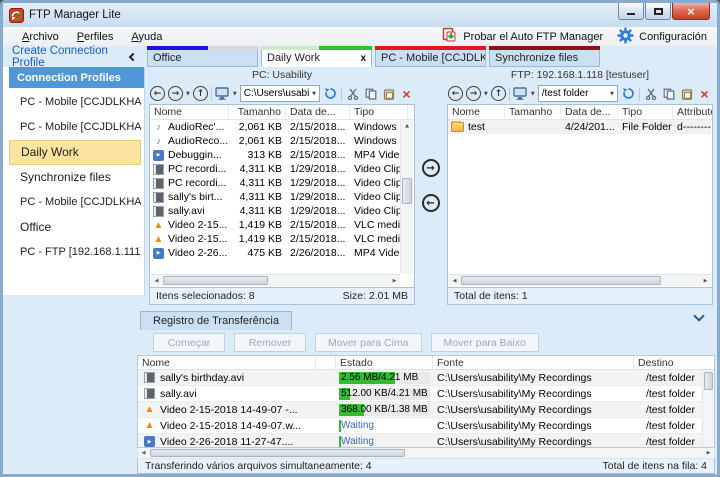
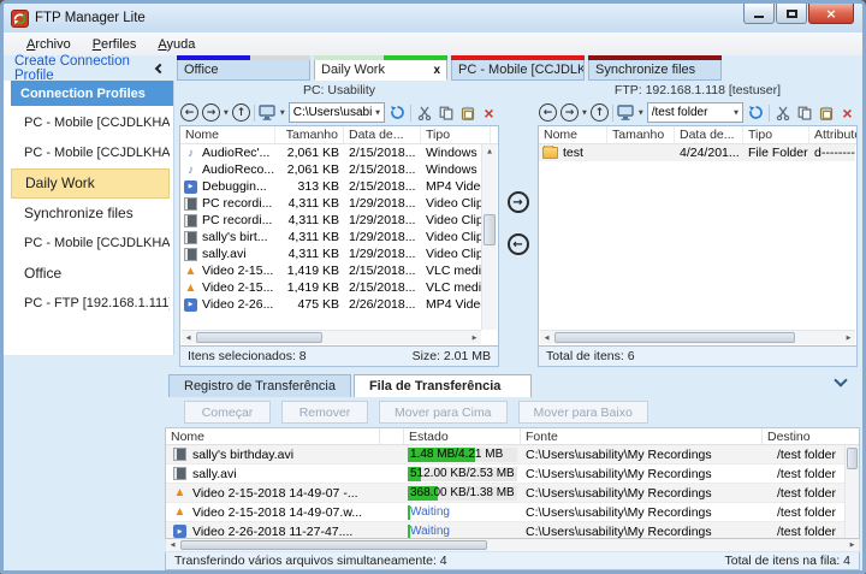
  FTP Manager Lite
  ×
  Archivo
  Perfiles
  Ayuda
- Probar el Auto FTP Manager
- Configuración
  Create Connection Profile
  Connection Profiles
  PC - Mobile [CCJDLKHA
  PC - Mobile [CCJDLKHA
  Daily Work
  Synchronize files
  PC - Mobile [CCJDLKHA
  Office
  PC - FTP [192.168.1.111
  Office
  Daily Work
  x
  PC - Mobile [CCJDLK
  Synchronize files
  PC: Usability
  ←
  →
  ↑
  ×
  Nome
  Tamanho
  Data de...
  Tipo
  AudioRec'...
  2,061 KB
  2/15/2018...
  AudioReco...
  2,061 KB
  2/15/2018...
  Debuggin...
  313 KB
  2/15/2018...
  MP4 Vide
  PC recordi...
  4,311 KB
  1/29/2018...
  Video Clip
  PC recordi...
  4,311 KB
  1/29/2018...
  Video Clip
  sally's birt...
  4,311 KB
  1/29/2018...
  Video Clip
  sally.avi
  4,311 KB
  1/29/2018...
  Video Clip
  Video 2-15...
  1,419 KB
  2/15/2018...
  Video 2-15...
  1,419 KB
  2/15/2018...
  Video 2-26...
  475 KB
  2/26/2018...
  MP4 Vide
  Itens selecionados: 8
  Size: 2.01 MB
  →
  ←
  FTP: 192.168.1.118 [testuser]
  ←
  →
  ↑
  /test folder
  ×
  Nome
  Tamanho
  Data de...
  Tipo
  Attribut
  test
  4/24/201...
  File Folder
  d--------
- Total de itens: 1
+ Total de itens: 6
  Registro de Transferência
+ Fila de Transferência
  Começar
  Remover
  Mover para Cima
  Mover para Baixo
  Nome
  Estado
  Fonte
  Destino
  sally's birthday.avi
- 2.56 MB/4.21 MB
+ 1.48 MB/4.21 MB
  C:\Users\usability\My Recordings
  /test folder
  sally.avi
- 512.00 KB/4.21 MB
+ 512.00 KB/2.53 MB
  C:\Users\usability\My Recordings
  /test folder
  Video 2-15-2018 14-49-07 -...
  368.00 KB/1.38 MB
  C:\Users\usability\My Recordings
  /test folder
  Video 2-15-2018 14-49-07.w...
  Waiting
  C:\Users\usability\My Recordings
  /test folder
  Video 2-26-2018 11-27-47....
  Waiting
  C:\Users\usability\My Recordings
  /test folder
  Transferindo vários arquivos simultaneamente: 4
  Total de itens na fila: 4
